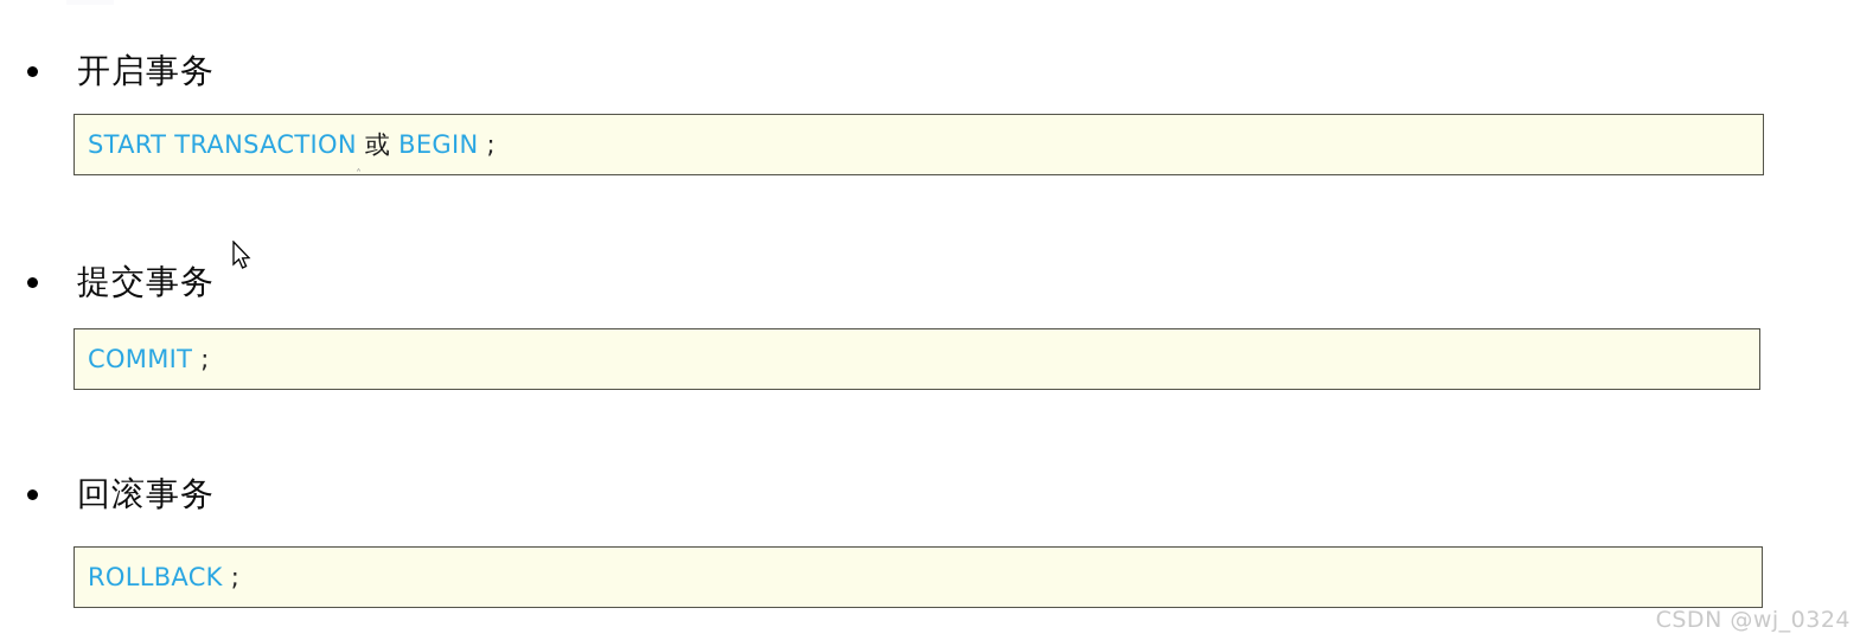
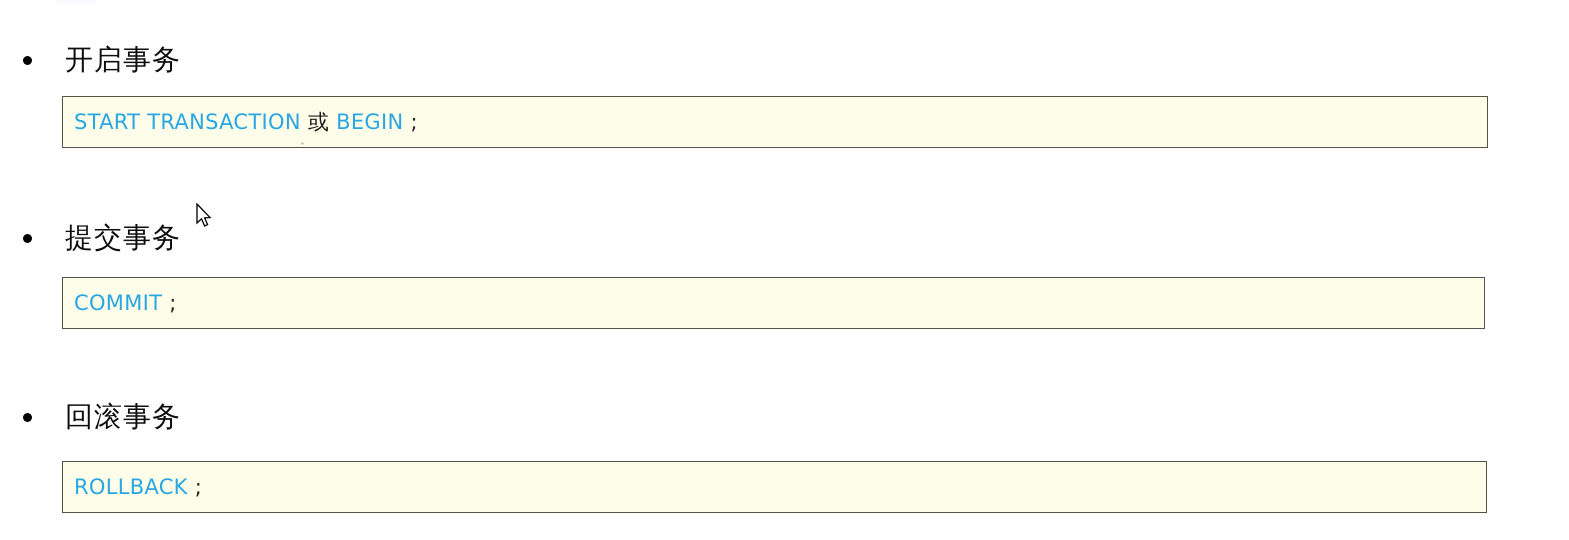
  开启事务
  START TRANSACTION 或 BEGIN ;
  ˄
  提交事务
  COMMIT ;
  回滚事务
  ROLLBACK ;
- CSDN @wj_0324
